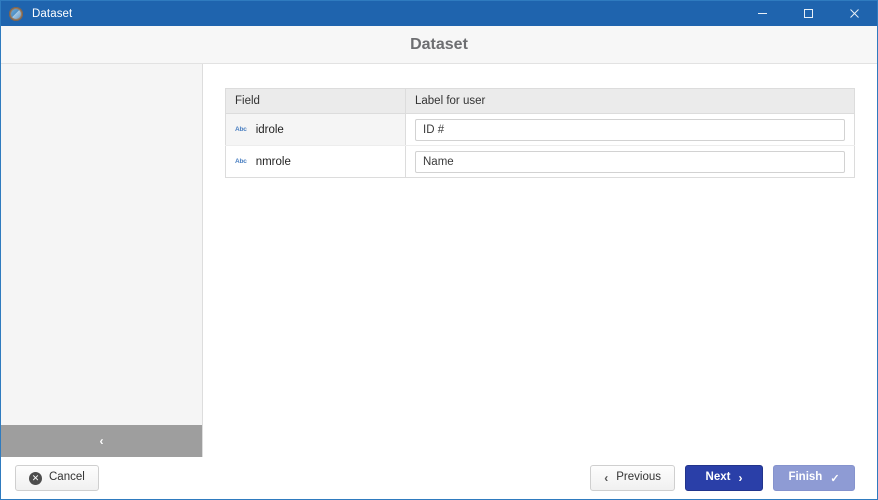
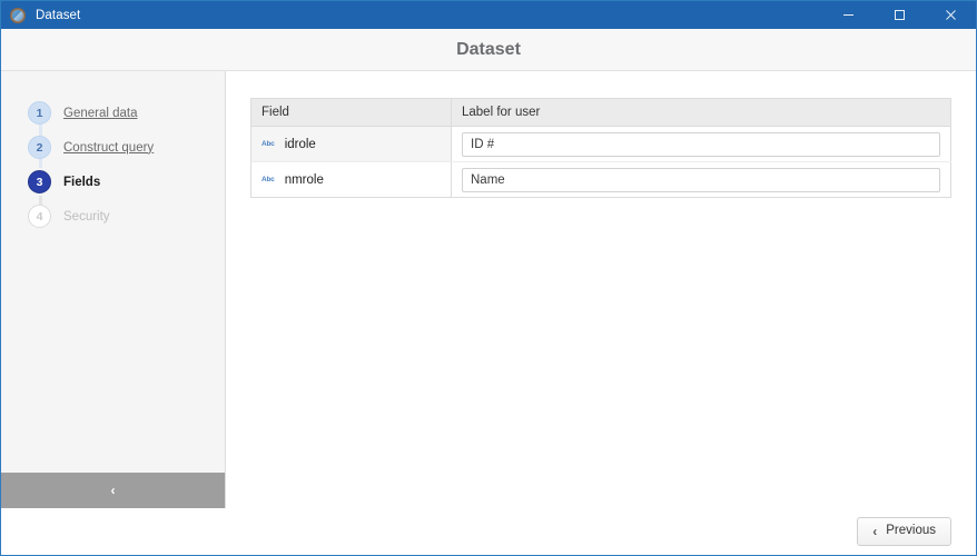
  Dataset
  Dataset
+ 1
+ General data
+ 2
+ Construct query
+ 3
+ Fields
+ 4
+ Security
  ‹
  Field	Label for user
  idrole	ID #
  nmrole	Name
- ✕
- Cancel
  ‹
  Previous
- Next
- ›
- Finish
- ✓
